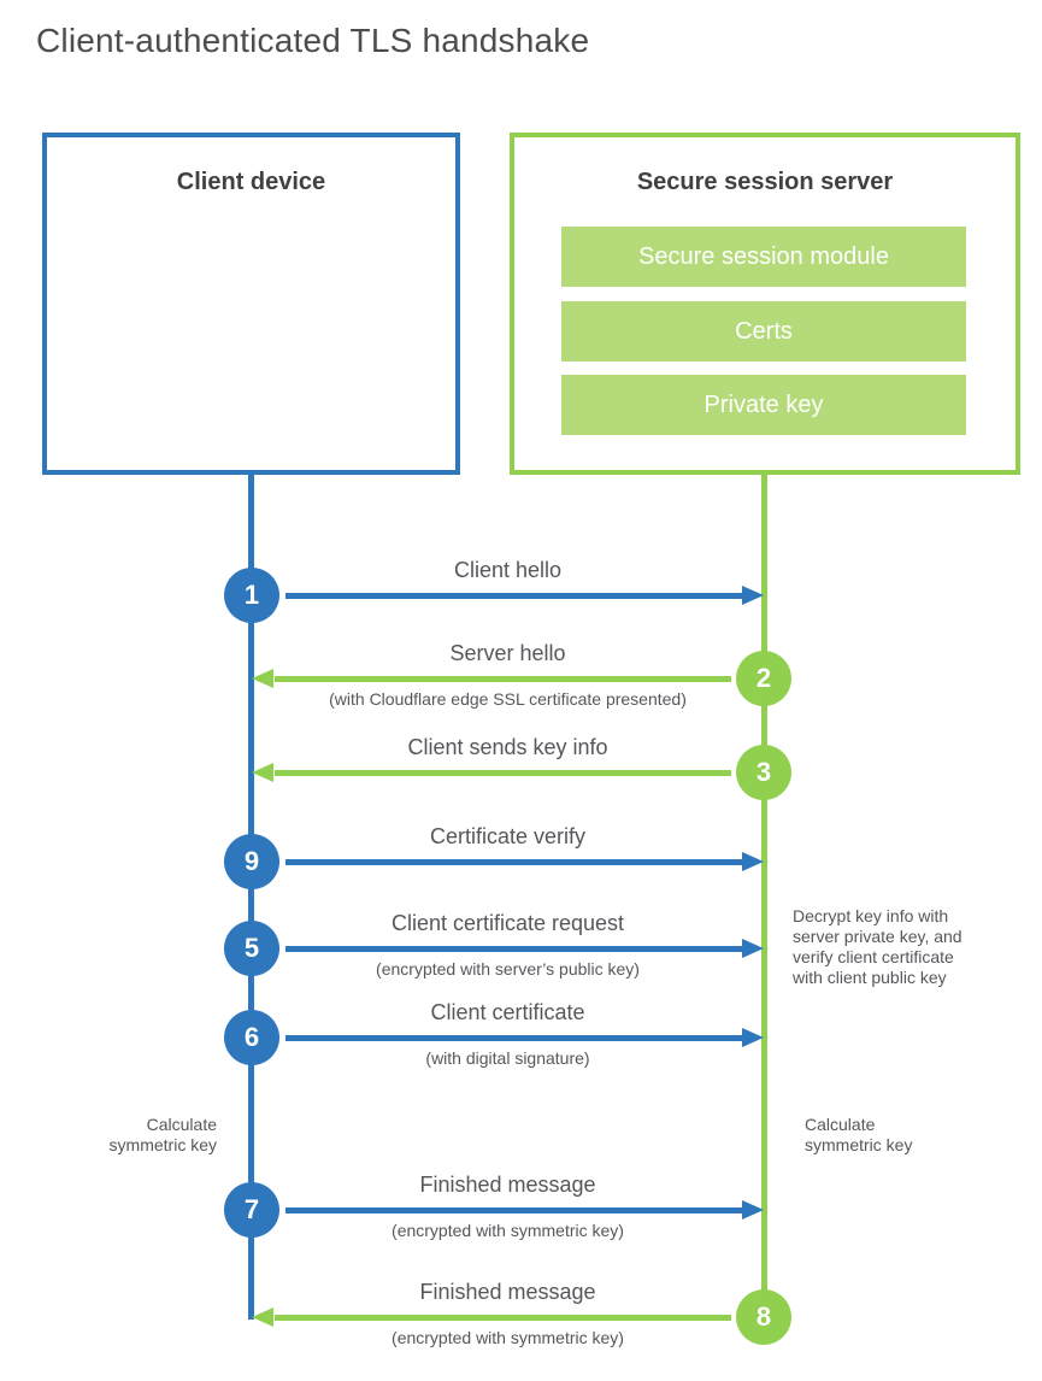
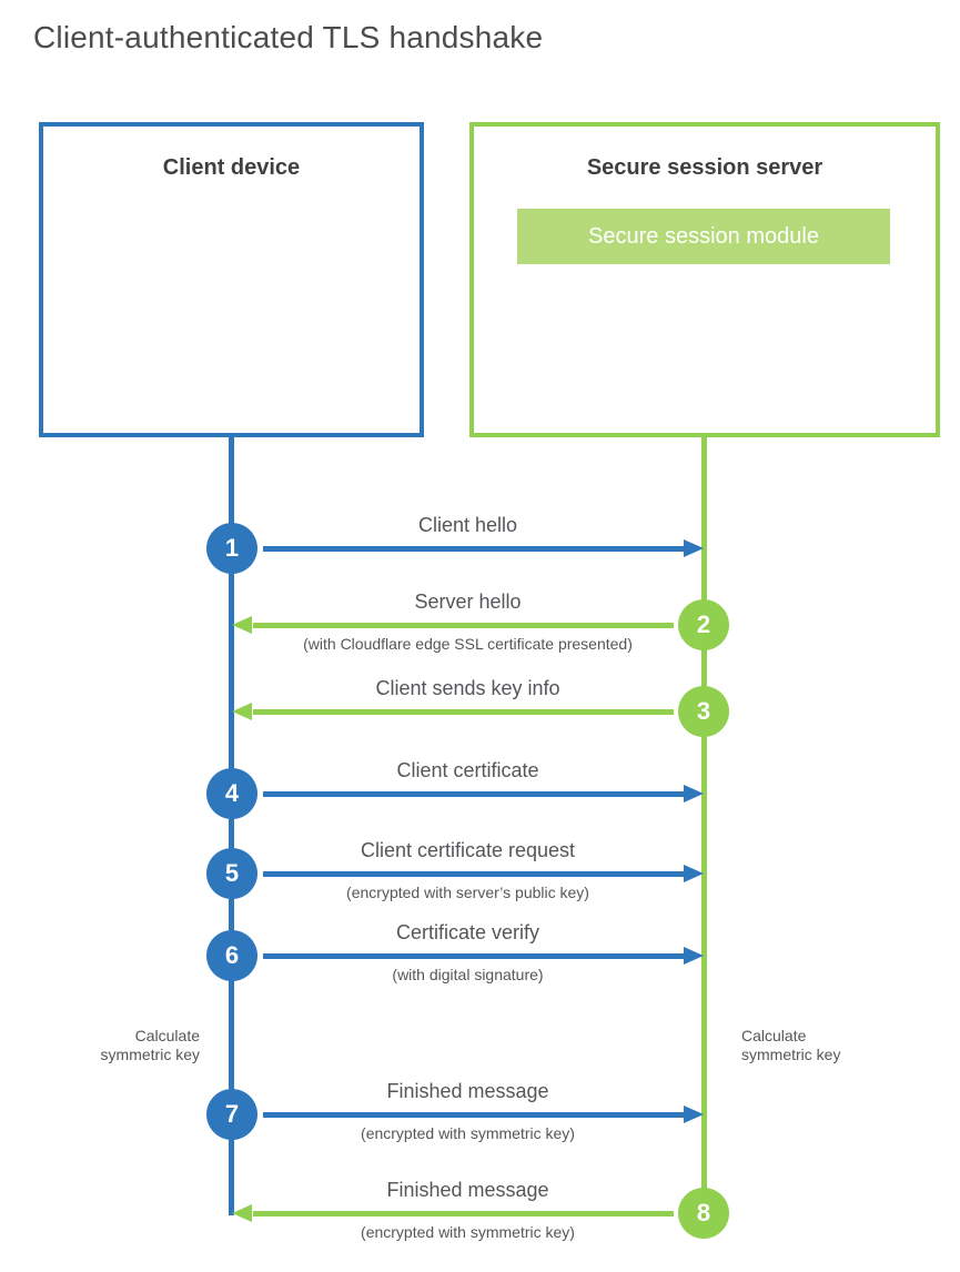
  Client-authenticated TLS handshake
  Client device
  Secure session server
  Secure session module
- Certs
- Private key
  Client hello
  1
  Server hello
  (with Cloudflare edge SSL certificate presented)
  2
  Client sends key info
  3
- Certificate verify
+ Client certificate
- 9
+ 4
  Client certificate request
  (encrypted with server’s public key)
  5
- Client certificate
+ Certificate verify
  (with digital signature)
  6
  Finished message
  (encrypted with symmetric key)
  7
  Finished message
  (encrypted with symmetric key)
  8
- Decrypt key info with
- server private key, and
- verify client certificate
- with client public key
  Calculate
  symmetric key
  Calculate
  symmetric key
